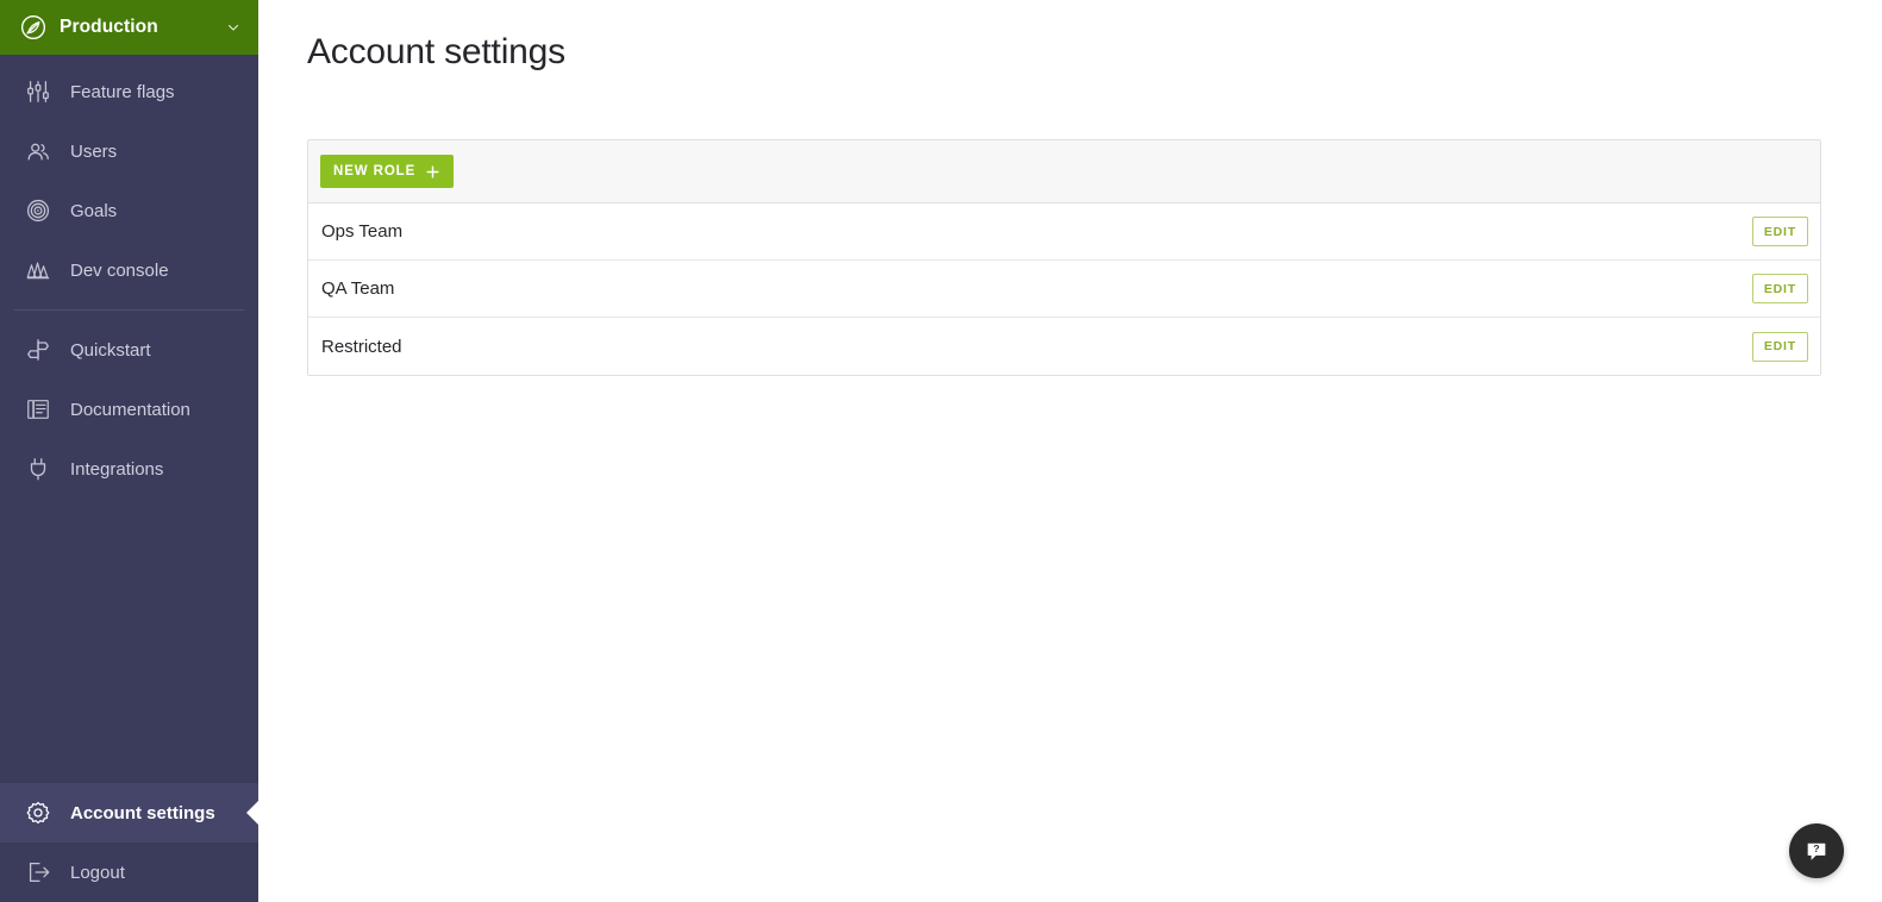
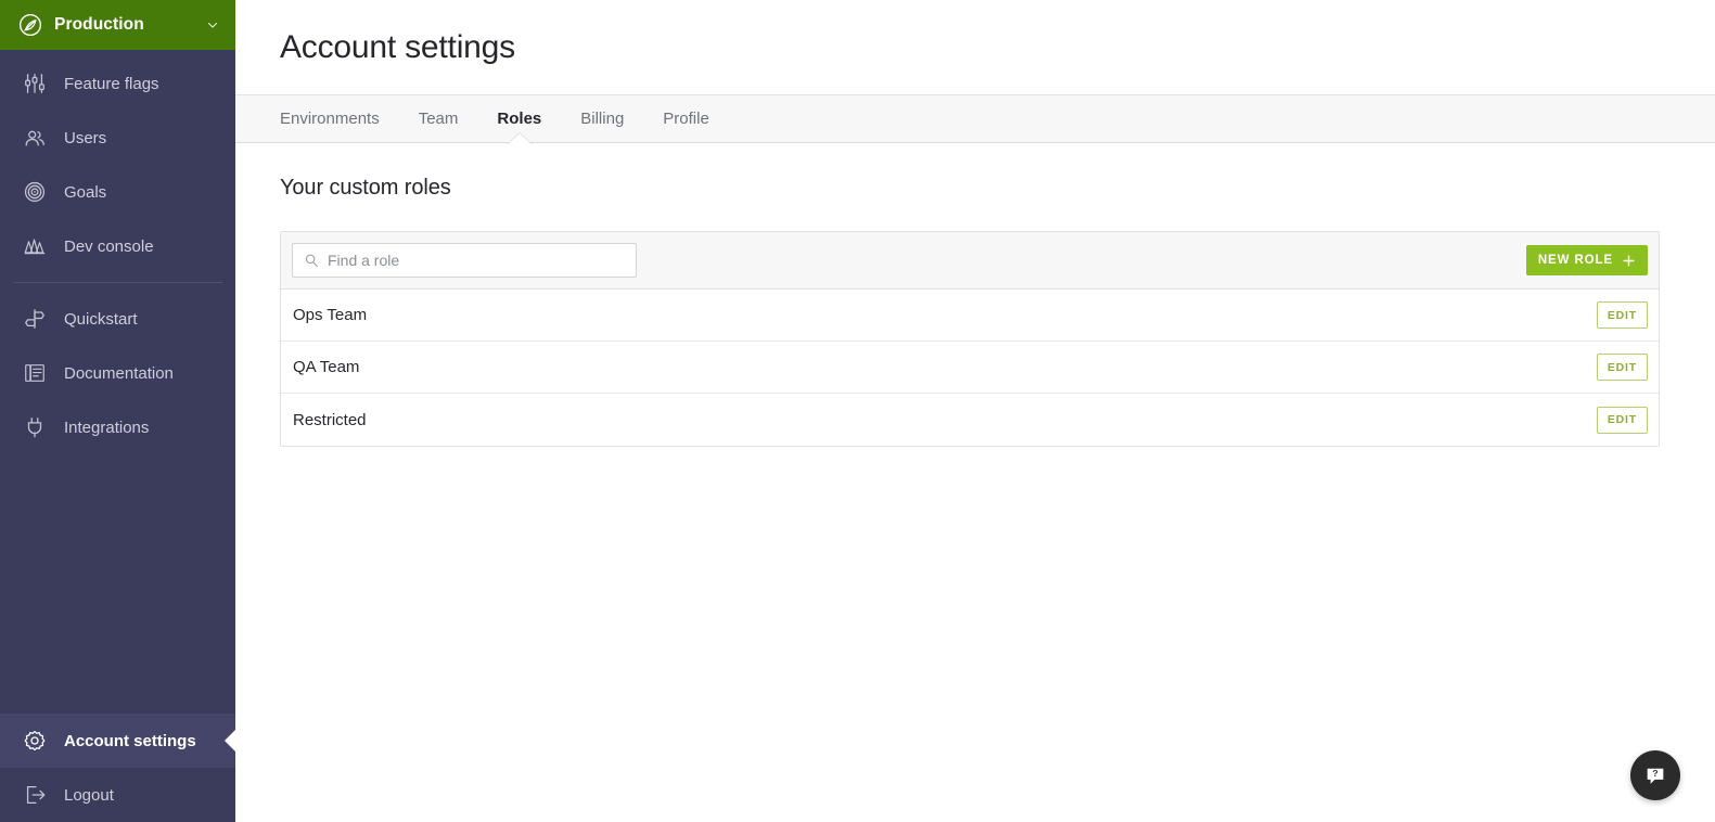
  Production
  Feature flags
  Users
  Goals
  Dev console
  Quickstart
  Documentation
  Integrations
  Account settings
  Logout
  Account settings
+ Environments
+ Team
+ Roles
+ Billing
+ Profile
+ Your custom roles
+ Find a role
  NEW ROLE
  Ops Team
  EDIT
  QA Team
  EDIT
  Restricted
  EDIT
  ?
